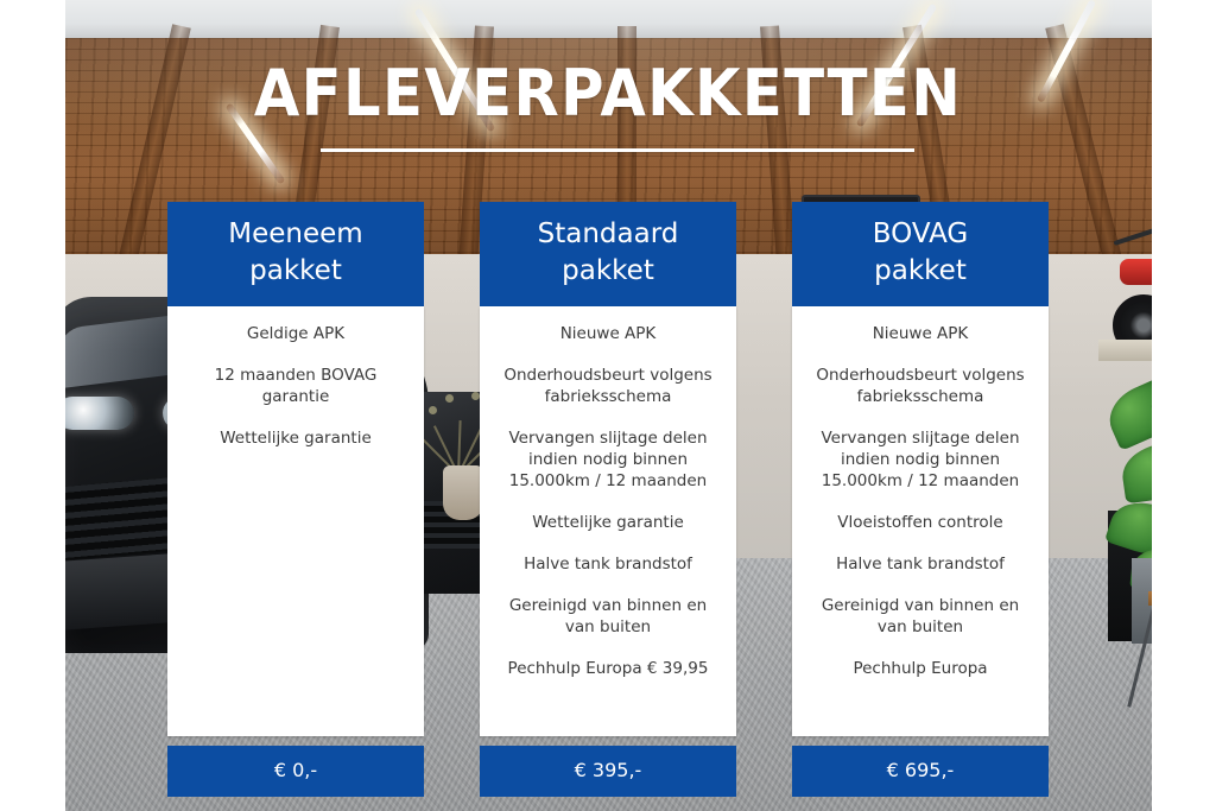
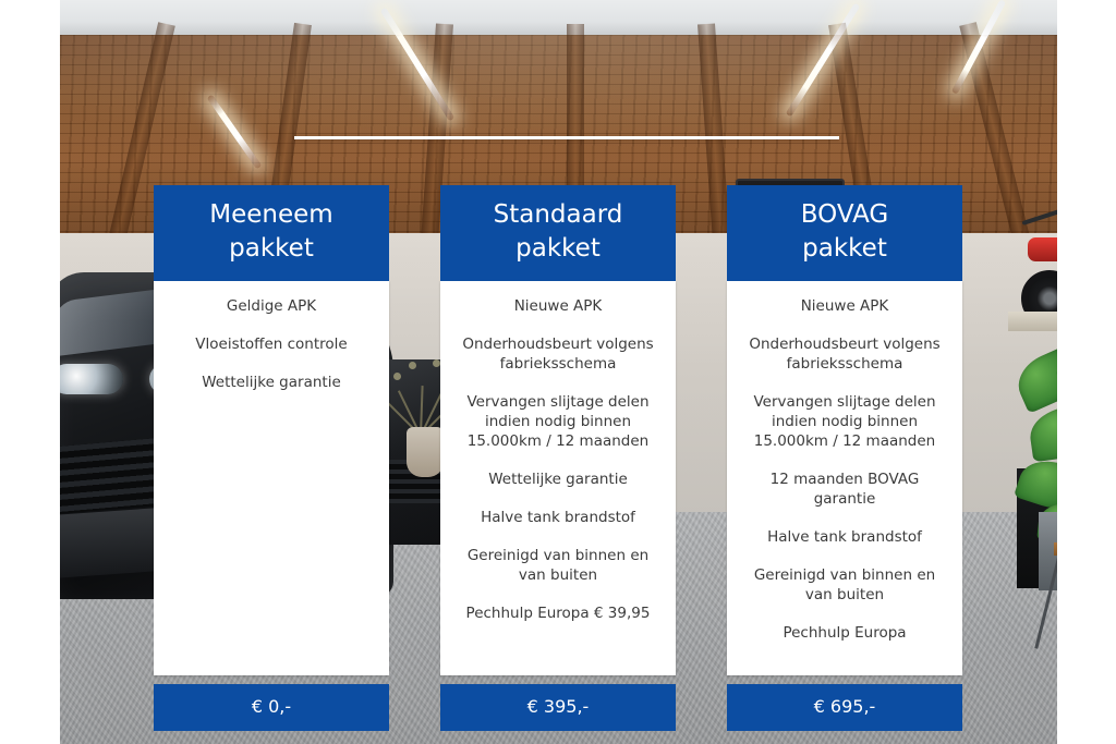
- AFLEVERPAKKETTEN
  Meeneem
  pakket
  Geldige APK
- 12 maanden BOVAG garantie
+ Vloeistoffen controle
  Wettelijke garantie
  € 0,-
  Standaard
  pakket
  Nieuwe APK
  Onderhoudsbeurt volgens fabrieksschema
  Vervangen slijtage delen indien nodig binnen 15.000km / 12 maanden
  Wettelijke garantie
  Halve tank brandstof
  Gereinigd van binnen en van buiten
  Pechhulp Europa € 39,95
  € 395,-
  BOVAG
  pakket
  Nieuwe APK
  Onderhoudsbeurt volgens fabrieksschema
  Vervangen slijtage delen indien nodig binnen 15.000km / 12 maanden
- Vloeistoffen controle
+ 12 maanden BOVAG garantie
  Halve tank brandstof
  Gereinigd van binnen en van buiten
  Pechhulp Europa
  € 695,-
